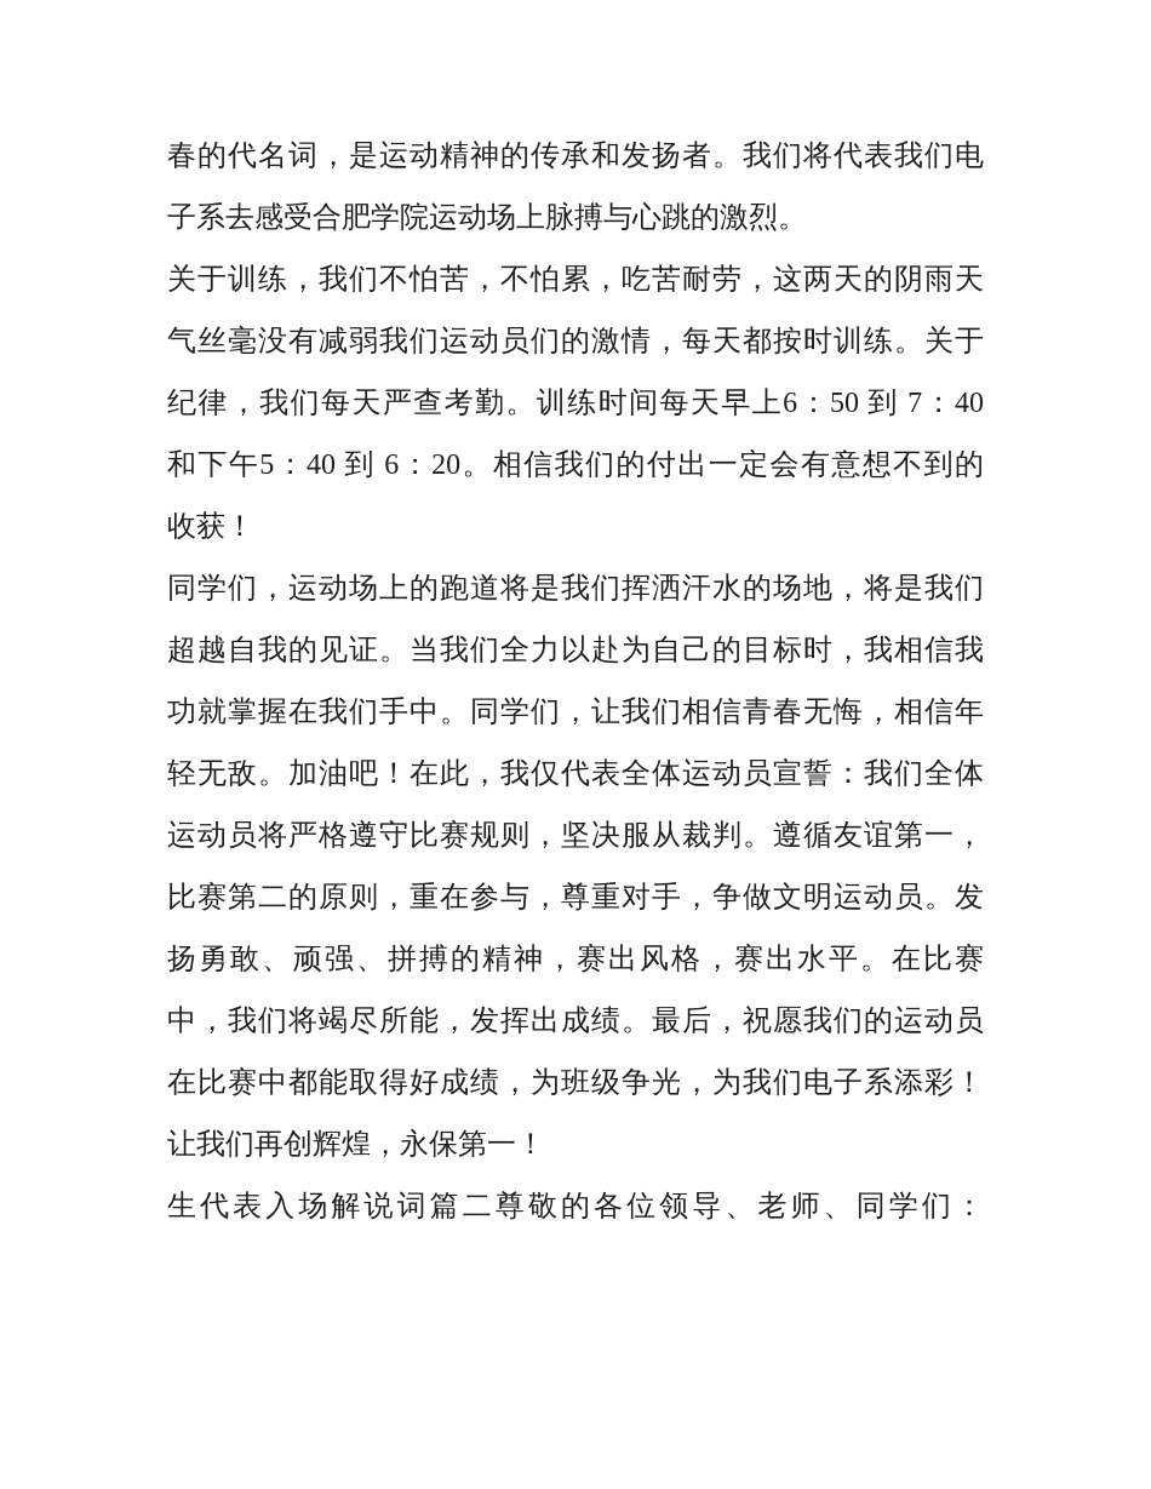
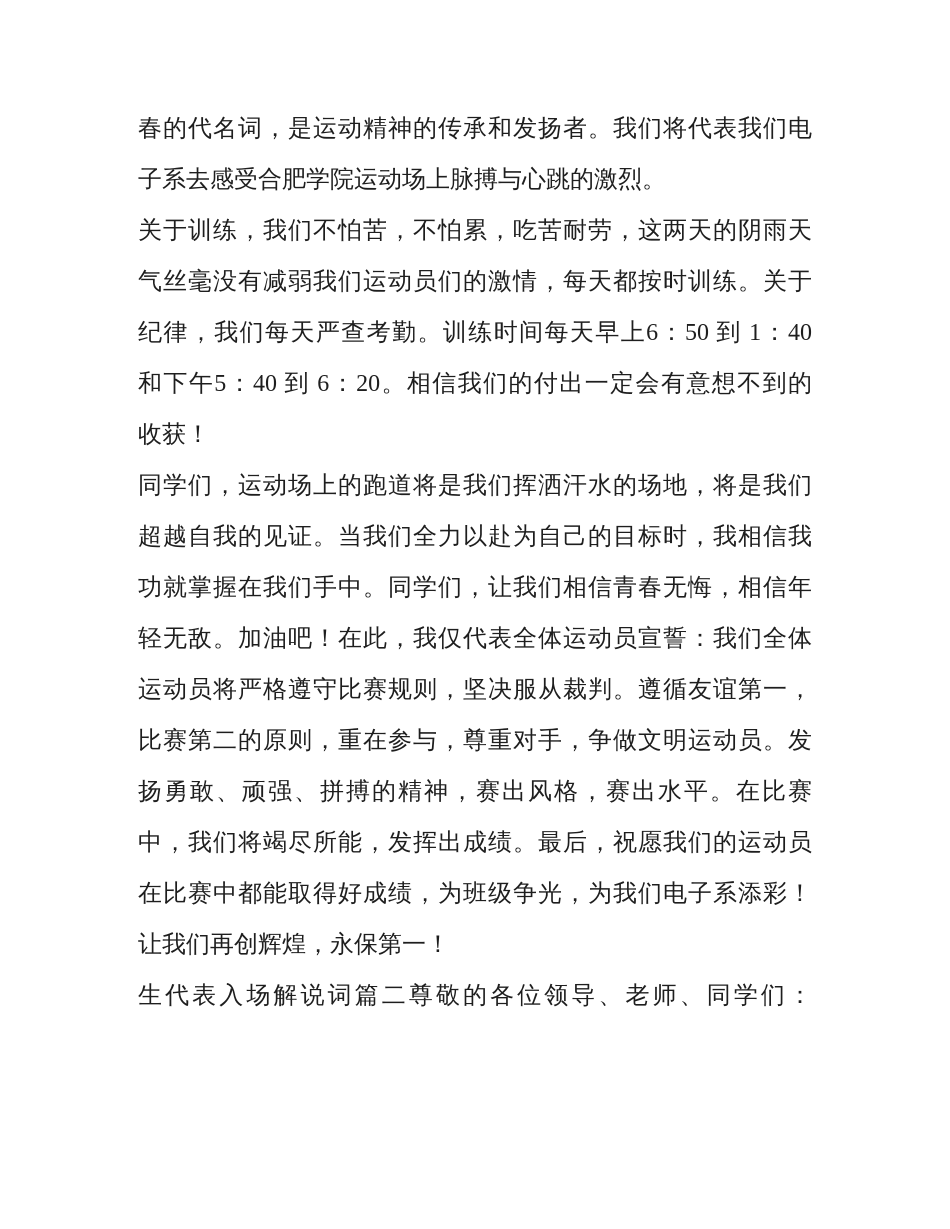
  春的代名词，是运动精神的传承和发扬者。我们将代表我们电
  子系去感受合肥学院运动场上脉搏与心跳的激烈。
  关于训练，我们不怕苦，不怕累，吃苦耐劳，这两天的阴雨天
  气丝毫没有减弱我们运动员们的激情，每天都按时训练。关于
- 纪律，我们每天严查考勤。训练时间每天早上6：50 到 7：40
+ 纪律，我们每天严查考勤。训练时间每天早上6：50 到 1：40
  和下午5：40 到 6：20。相信我们的付出一定会有意想不到的
  收获！
  同学们，运动场上的跑道将是我们挥洒汗水的场地，将是我们
  超越自我的见证。当我们全力以赴为自己的目标时，我相信我
  功就掌握在我们手中。同学们，让我们相信青春无悔，相信年
  轻无敌。加油吧！在此，我仅代表全体运动员宣誓：我们全体
  运动员将严格遵守比赛规则，坚决服从裁判。遵循友谊第一，
  比赛第二的原则，重在参与，尊重对手，争做文明运动员。发
  扬勇敢、顽强、拼搏的精神，赛出风格，赛出水平。在比赛
  中，我们将竭尽所能，发挥出成绩。最后，祝愿我们的运动员
  在比赛中都能取得好成绩，为班级争光，为我们电子系添彩！
  让我们再创辉煌，永保第一！
  生代表入场解说词篇二尊敬的各位领导、老师、同学们：
